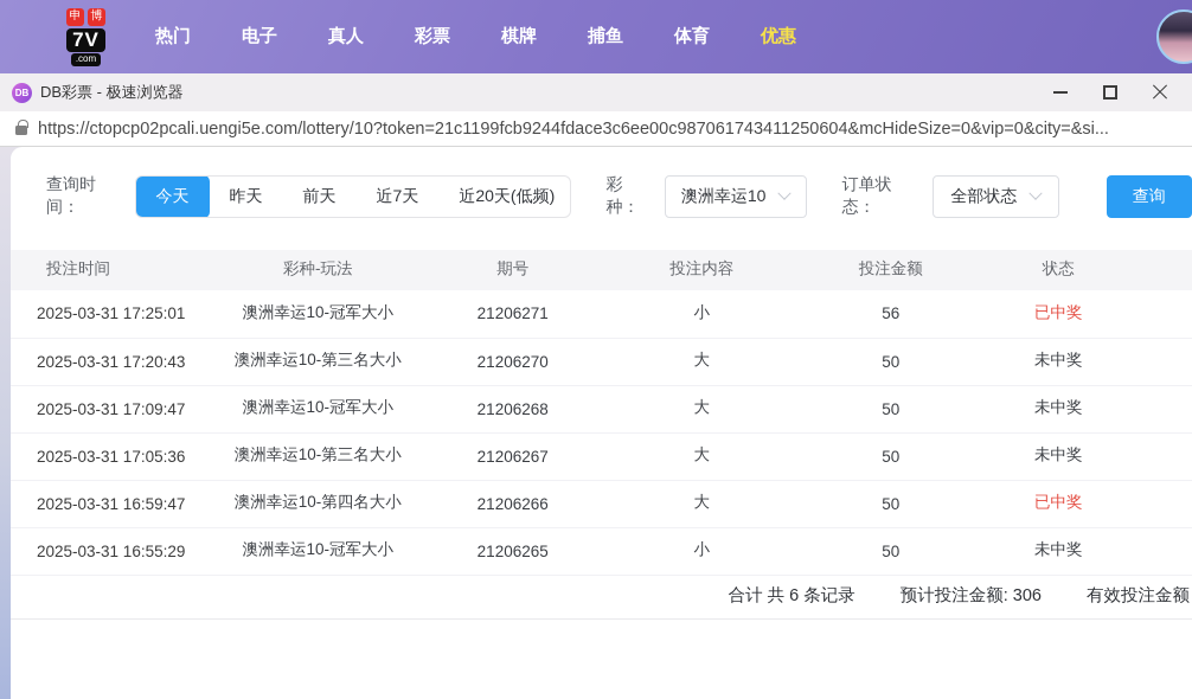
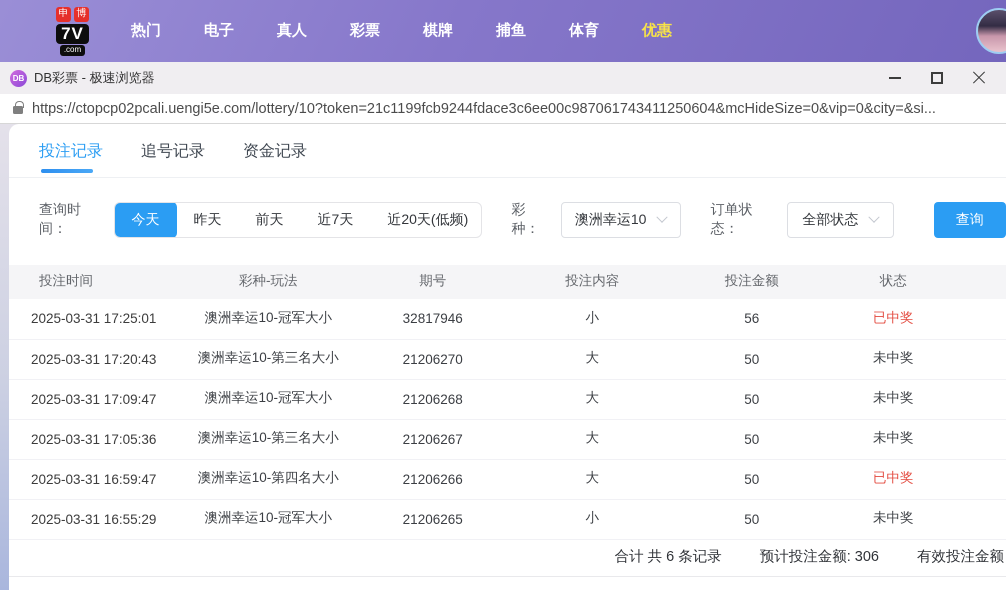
  申
  博
  7V
  .com
  热门
  电子
  真人
  彩票
  棋牌
  捕鱼
  体育
  优惠
  DB
  DB彩票 - 极速浏览器
  https://ctopcp02pcali.uengi5e.com/lottery/10?token=21c1199fcb9244fdace3c6ee00c987061743411250604&mcHideSize=0&vip=0&city=&si...
+ 投注记录
+ 追号记录
+ 资金记录
  查询时间：
  今天
  昨天
  前天
  近7天
  近20天(低频)
  彩种：
  澳洲幸运10
  订单状态：
  全部状态
  查询
  投注时间	彩种-玩法	期号	投注内容	投注金额	状态
- 2025-03-31 17:25:01	澳洲幸运10-冠军大小	21206271	小	56	已中奖
+ 2025-03-31 17:25:01	澳洲幸运10-冠军大小	32817946	小	56	已中奖
  2025-03-31 17:20:43	澳洲幸运10-第三名大小	21206270	大	50	未中奖
  2025-03-31 17:09:47	澳洲幸运10-冠军大小	21206268	大	50	未中奖
  2025-03-31 17:05:36	澳洲幸运10-第三名大小	21206267	大	50	未中奖
  2025-03-31 16:59:47	澳洲幸运10-第四名大小	21206266	大	50	已中奖
  2025-03-31 16:55:29	澳洲幸运10-冠军大小	21206265	小	50	未中奖
  合计 共 6 条记录
  预计投注金额: 306
  有效投注金额
